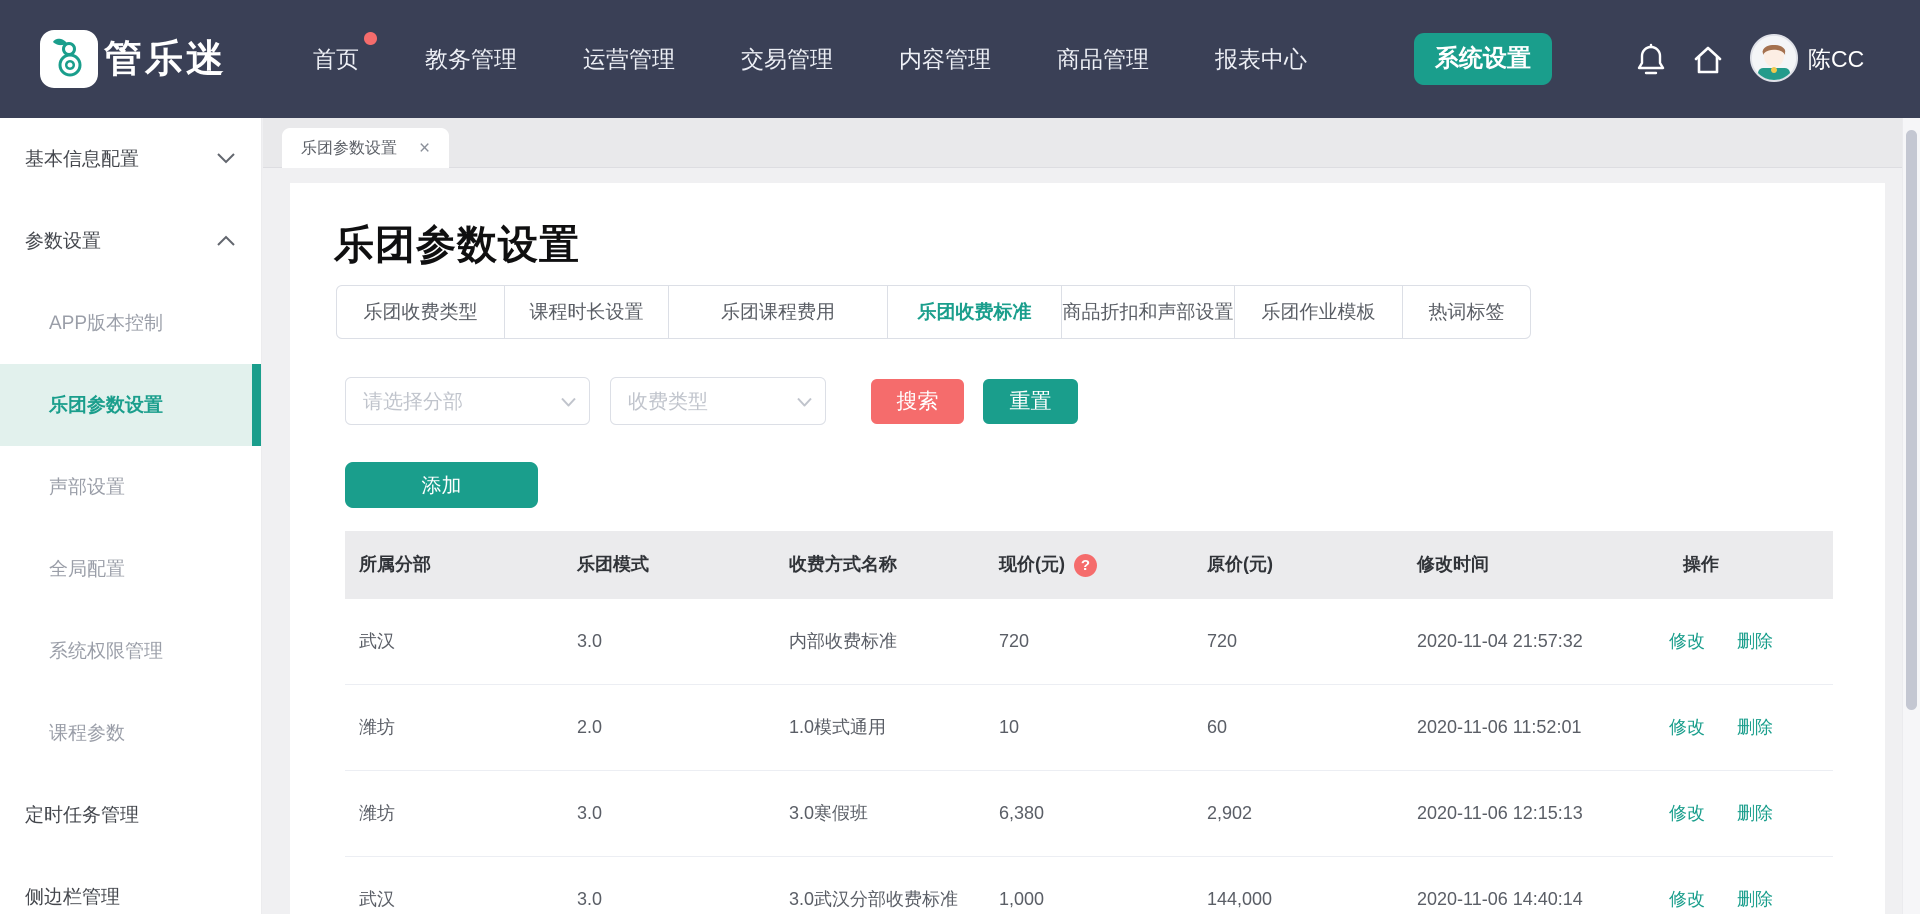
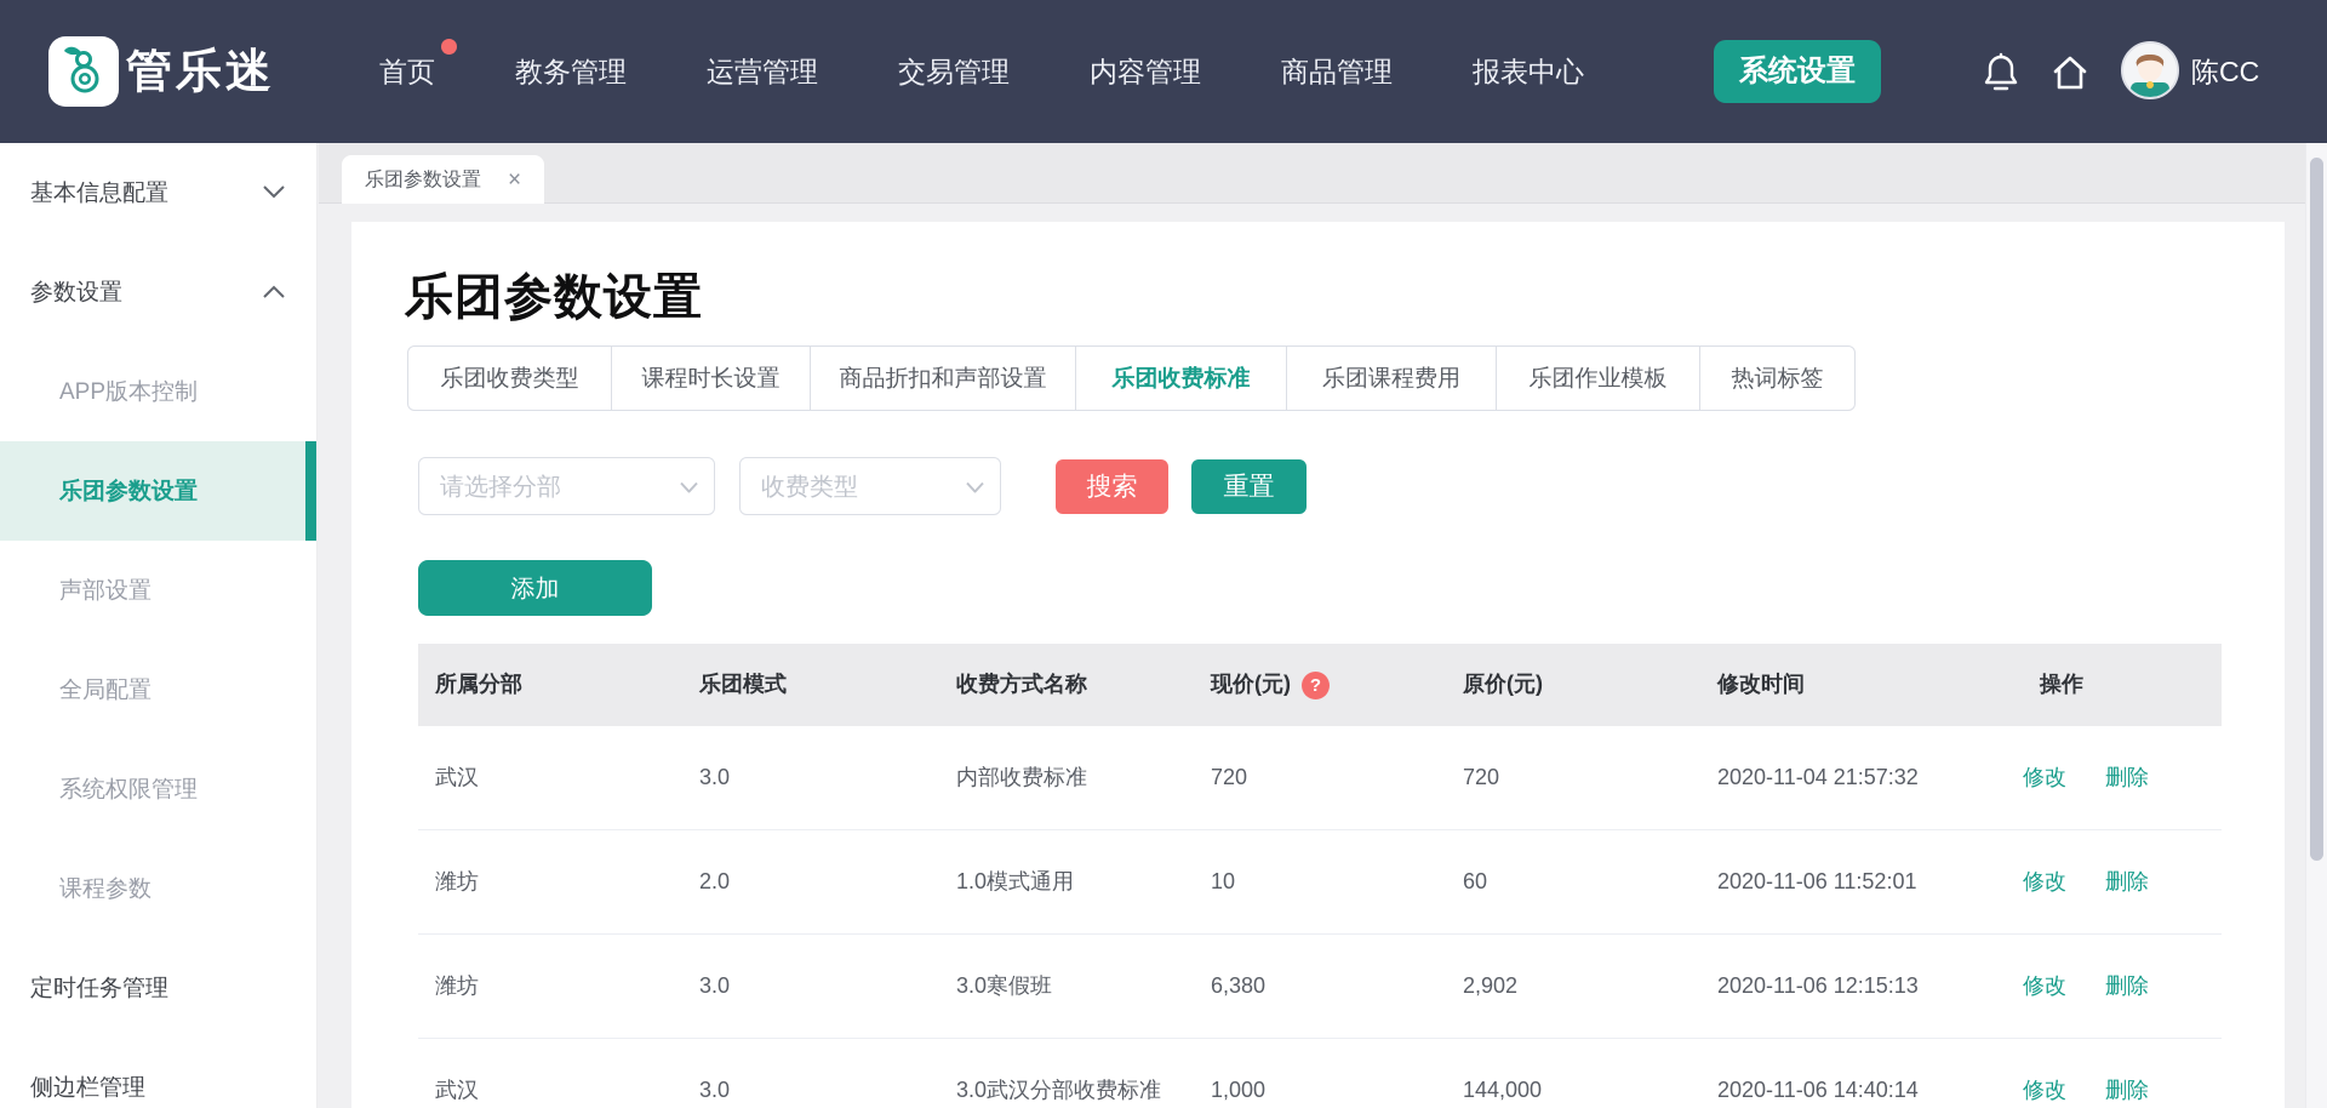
  管乐迷
  首页
  教务管理
  运营管理
  交易管理
  内容管理
  商品管理
  报表中心
  系统设置
  陈CC
  基本信息配置
  参数设置
  APP版本控制
  乐团参数设置
  声部设置
  全局配置
  系统权限管理
  课程参数
  定时任务管理
  侧边栏管理
  乐团参数设置
  ×
  乐团参数设置
  乐团收费类型
  课程时长设置
- 乐团课程费用
+ 商品折扣和声部设置
  乐团收费标准
- 商品折扣和声部设置
+ 乐团课程费用
  乐团作业模板
  热词标签
  请选择分部
  收费类型
  搜索
  重置
  添加
  所属分部
  乐团模式
  收费方式名称
  现价(元)
  ?
  原价(元)
  修改时间
  操作
  武汉
  3.0
  内部收费标准
  720
  720
  2020-11-04 21:57:32
  修改
  删除
  潍坊
  2.0
  1.0模式通用
  10
  60
  2020-11-06 11:52:01
  修改
  删除
  潍坊
  3.0
  3.0寒假班
  6,380
  2,902
  2020-11-06 12:15:13
  修改
  删除
  武汉
  3.0
  3.0武汉分部收费标准
  1,000
  144,000
  2020-11-06 14:40:14
  修改
  删除
